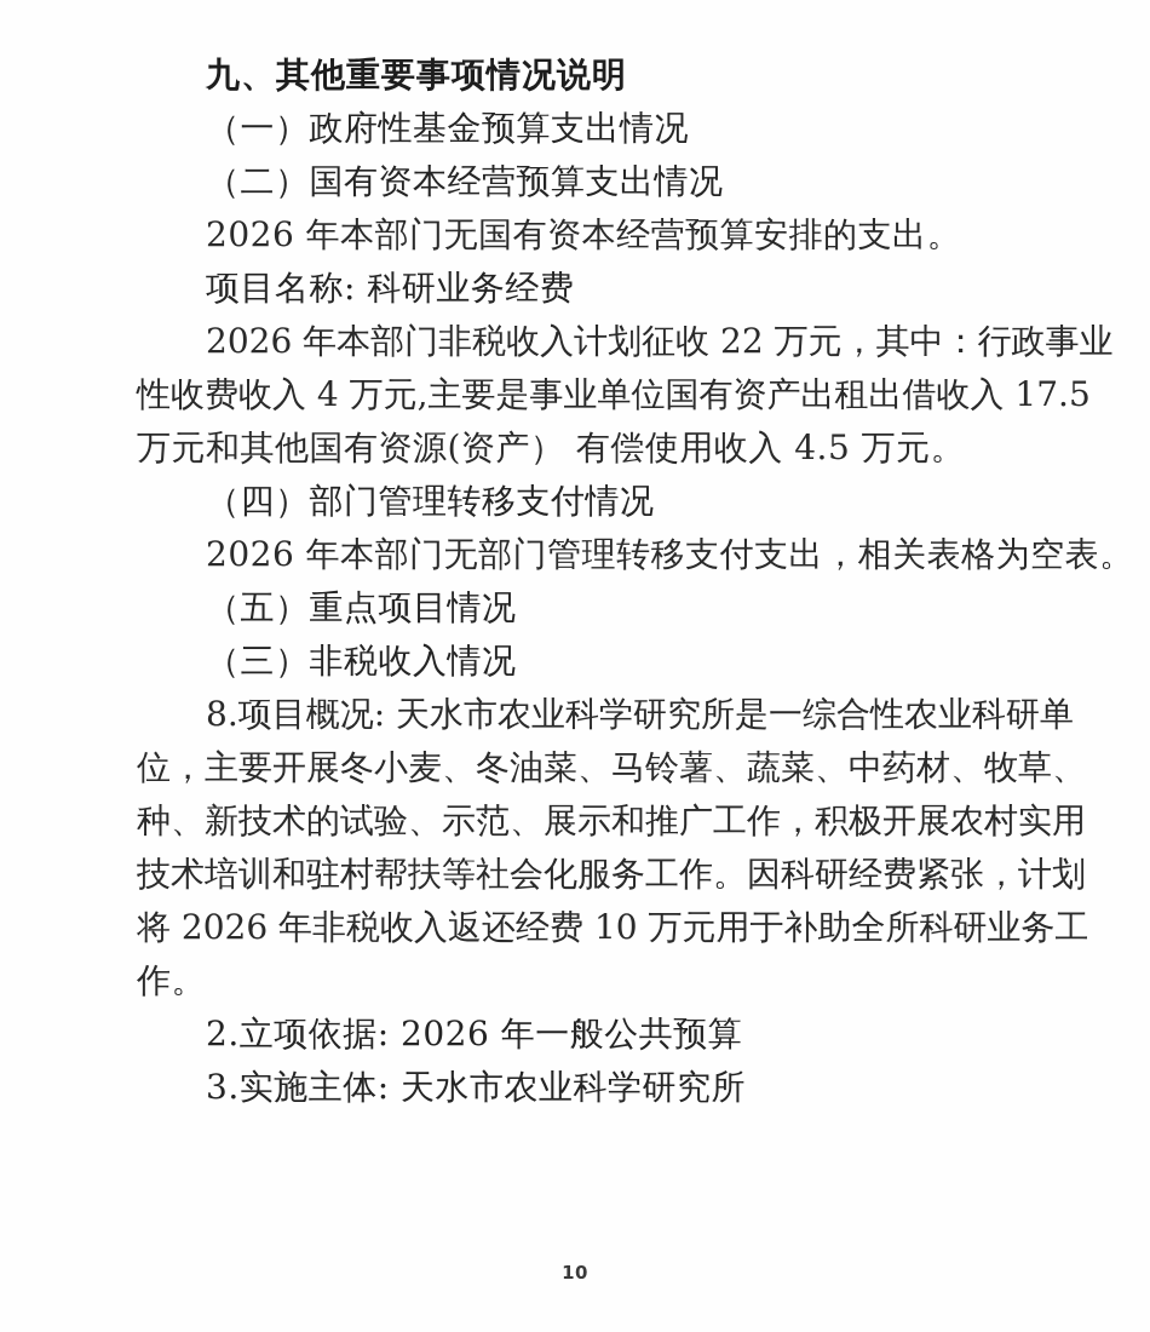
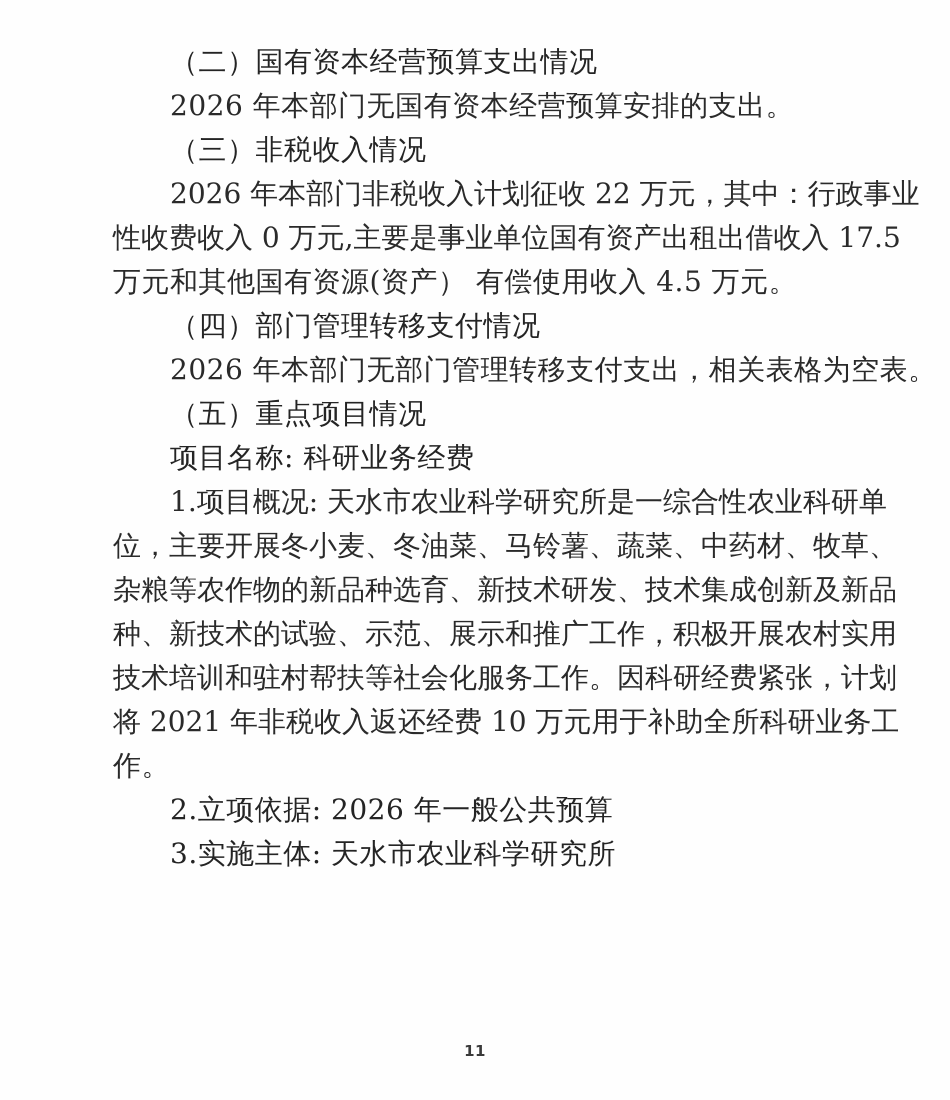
- 九、其他重要事项情况说明
- （一）政府性基金预算支出情况
  （二）国有资本经营预算支出情况
  2026 年本部门无国有资本经营预算安排的支出。
- 项目名称: 科研业务经费
+ （三）非税收入情况
  2026 年本部门非税收入计划征收 22 万元，其中：行政事业
- 性收费收入 4 万元,主要是事业单位国有资产出租出借收入 17.5
+ 性收费收入 0 万元,主要是事业单位国有资产出租出借收入 17.5
  万元和其他国有资源(资产） 有偿使用收入 4.5 万元。
  （四）部门管理转移支付情况
  2026 年本部门无部门管理转移支付支出，相关表格为空表。
  （五）重点项目情况
- （三）非税收入情况
+ 项目名称: 科研业务经费
- 8.项目概况: 天水市农业科学研究所是一综合性农业科研单
+ 1.项目概况: 天水市农业科学研究所是一综合性农业科研单
  位，主要开展冬小麦、冬油菜、马铃薯、蔬菜、中药材、牧草、
+ 杂粮等农作物的新品种选育、新技术研发、技术集成创新及新品
  种、新技术的试验、示范、展示和推广工作，积极开展农村实用
  技术培训和驻村帮扶等社会化服务工作。因科研经费紧张，计划
- 将 2026 年非税收入返还经费 10 万元用于补助全所科研业务工
+ 将 2021 年非税收入返还经费 10 万元用于补助全所科研业务工
  作。
  2.立项依据: 2026 年一般公共预算
  3.实施主体: 天水市农业科学研究所
- 10
+ 11
